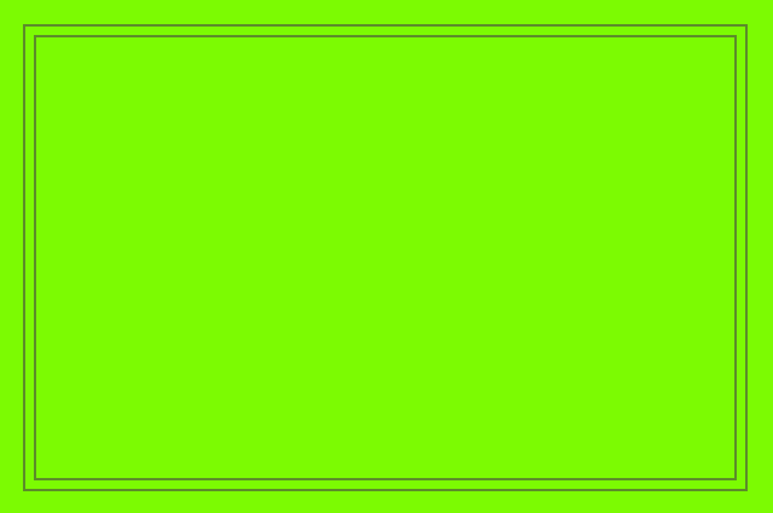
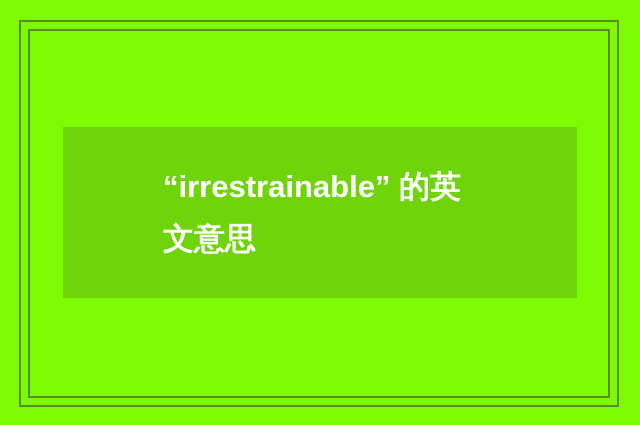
+ “irrestrainable” 的英文意思
